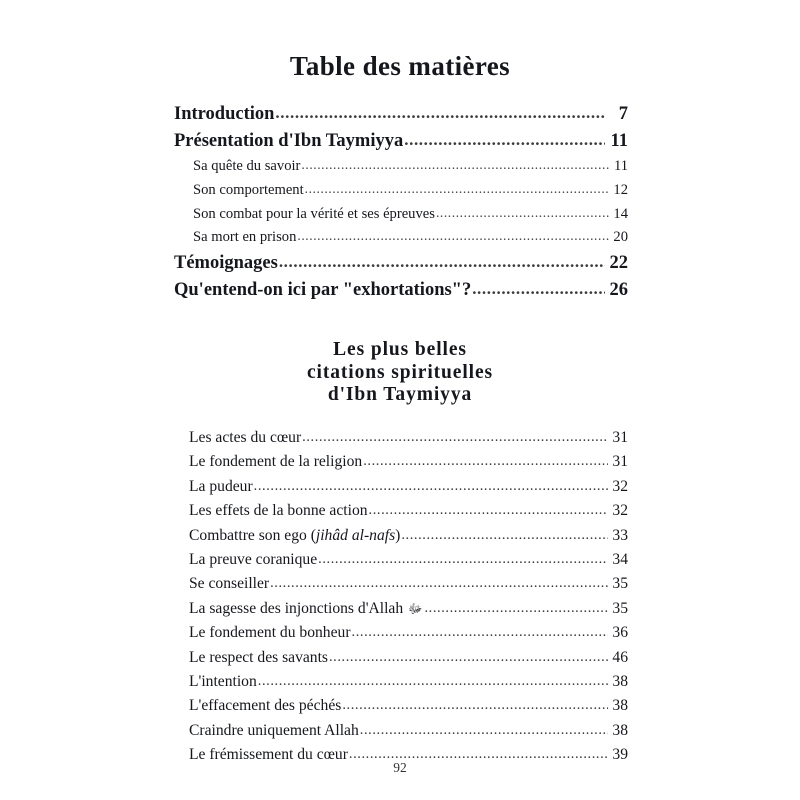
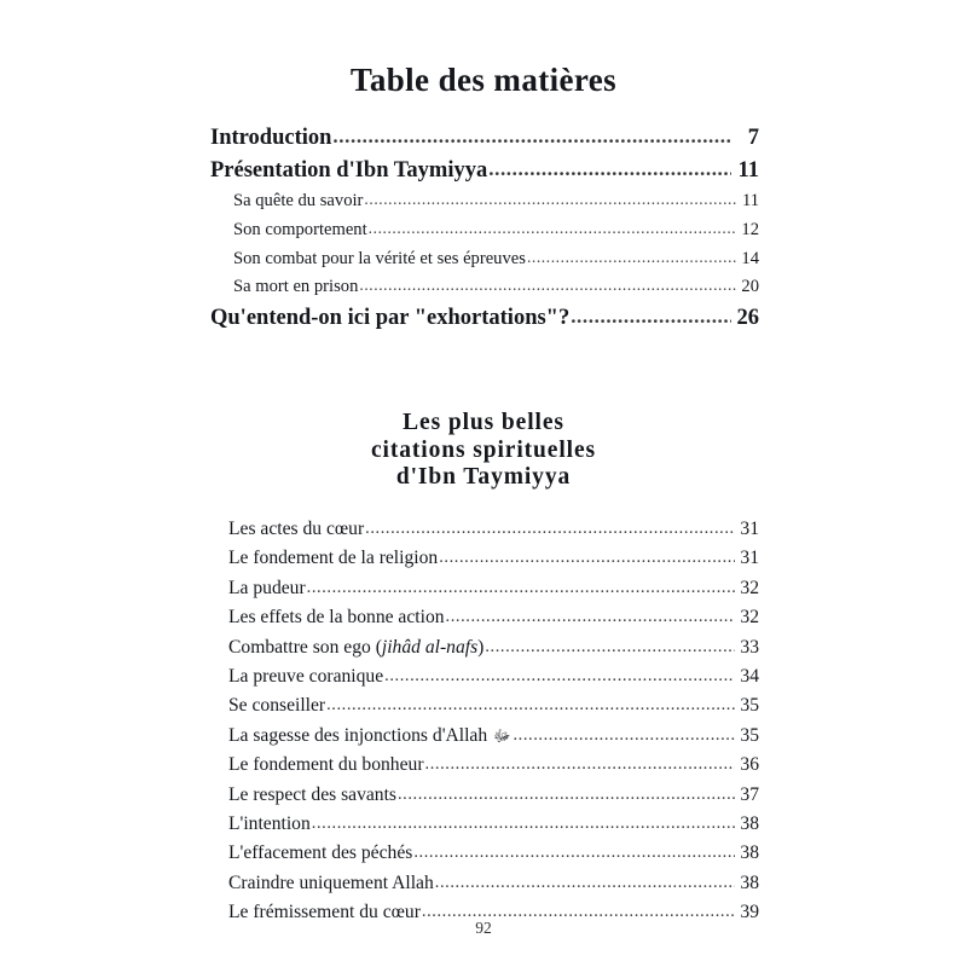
  Table des matières
  Introduction
  7
  Présentation d'Ibn Taymiyya
  11
  Sa quête du savoir
  11
  Son comportement
  12
  Son combat pour la vérité et ses épreuves
  14
  Sa mort en prison
  20
- Témoignages
- 22
  Qu'entend-on ici par "exhortations"?
  26
  Les plus belles
  citations spirituelles
  d'Ibn Taymiyya
  Les actes du cœur
  31
  Le fondement de la religion
  31
  La pudeur
  32
  Les effets de la bonne action
  32
  Combattre son ego (jihâd al-nafs)
  33
  La preuve coranique
  34
  Se conseiller
  35
  La sagesse des injonctions d'Allah ﷻ
  35
  Le fondement du bonheur
  36
  Le respect des savants
- 46
+ 37
  L'intention
  38
  L'effacement des péchés
  38
  Craindre uniquement Allah
  38
  Le frémissement du cœur
  39
  92
